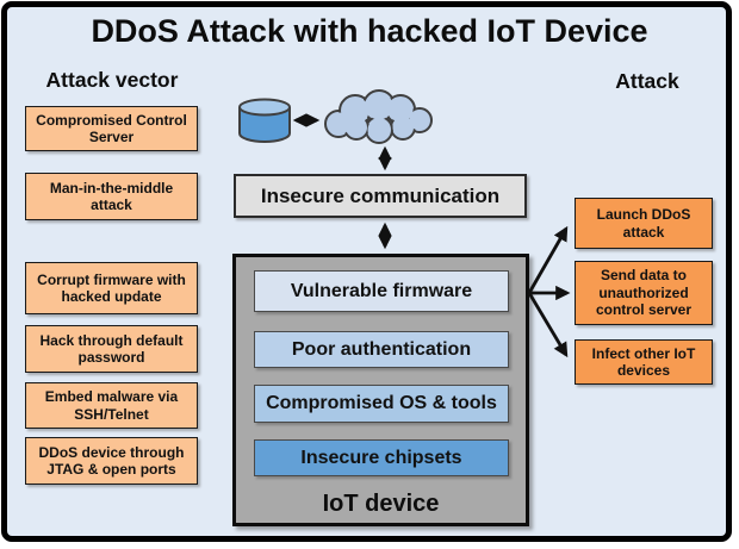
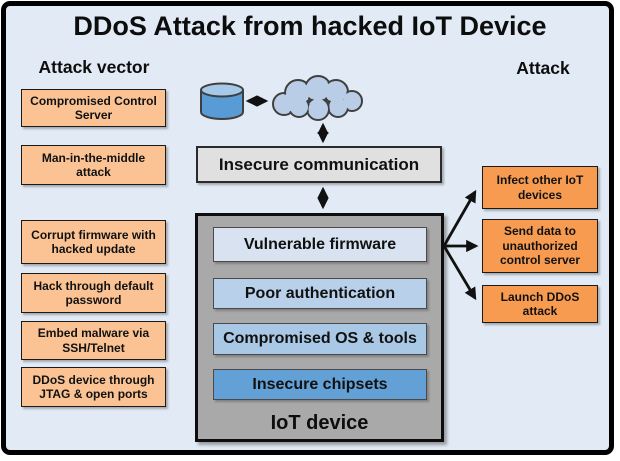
- DDoS Attack with hacked IoT Device
+ DDoS Attack from hacked IoT Device
  Attack vector
  Attack
  Compromised Control Server
  Man-in-the-middle attack
  Corrupt firmware with hacked update
  Hack through default password
  Embed malware via SSH/Telnet
  DDoS device through JTAG & open ports
  Insecure communication
  Vulnerable firmware
  Poor authentication
  Compromised OS & tools
  Insecure chipsets
  IoT device
- Launch DDoS attack
+ Infect other IoT devices
  Send data to unauthorized control server
- Infect other IoT devices
+ Launch DDoS attack
